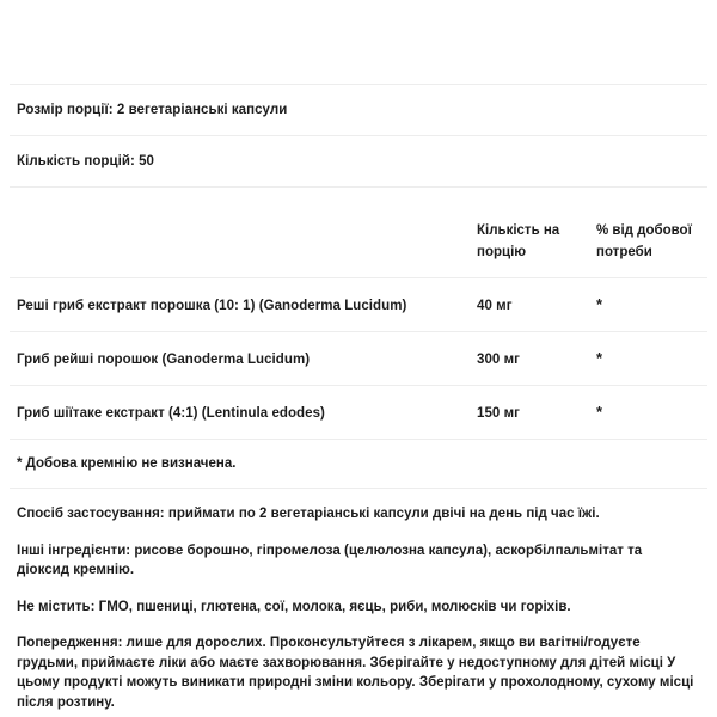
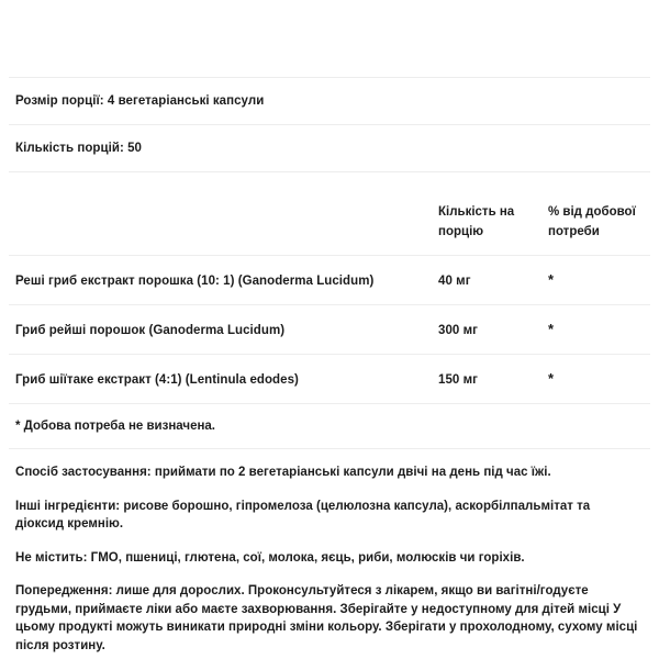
- Розмір порції: 2 вегетаріанські капсули
+ Розмір порції: 4 вегетаріанські капсули
  Кількість порцій: 50
  Кількість на порцію
  % від добової потреби
  Реші гриб екстракт порошка (10: 1) (Ganoderma Lucidum)
  40 мг
  *
  Гриб рейші порошок (Ganoderma Lucidum)
  300 мг
  *
  Гриб шіїтаке екстракт (4:1) (Lentinula edodes)
  150 мг
  *
- * Добова кремнію не визначена.
+ * Добова потреба не визначена.
  Спосіб застосування: приймати по 2 вегетаріанські капсули двічі на день під час їжі.
  Інші інгредієнти: рисове борошно, гіпромелоза (целюлозна капсула), аскорбілпальмітат та діоксид кремнію.
  Не містить: ГМО, пшениці, глютена, сої, молока, яєць, риби, молюсків чи горіхів.
  Попередження: лише для дорослих. Проконсультуйтеся з лікарем, якщо ви вагітні/годуєте грудьми, приймаєте ліки або маєте захворювання. Зберігайте у недоступному для дітей місці У цьому продукті можуть виникати природні зміни кольору. Зберігати у прохолодному, сухому місці після розтину.
